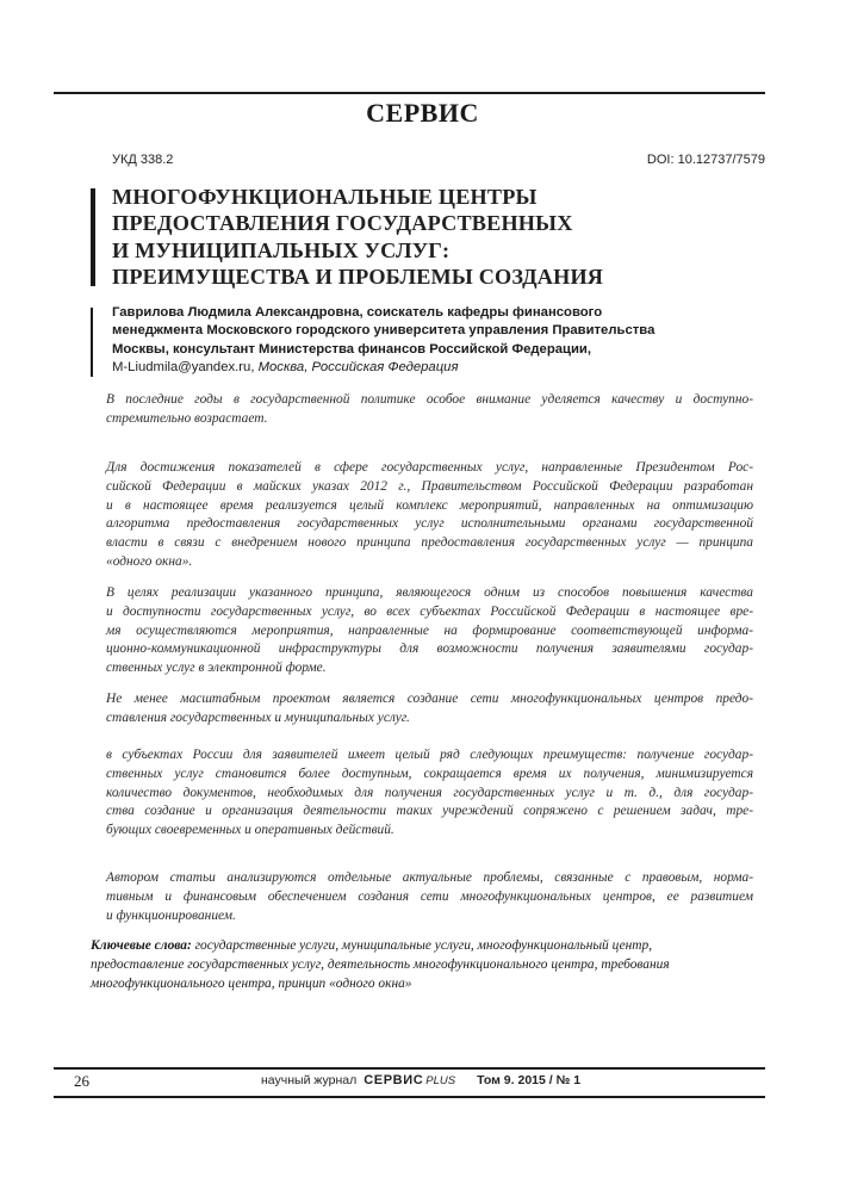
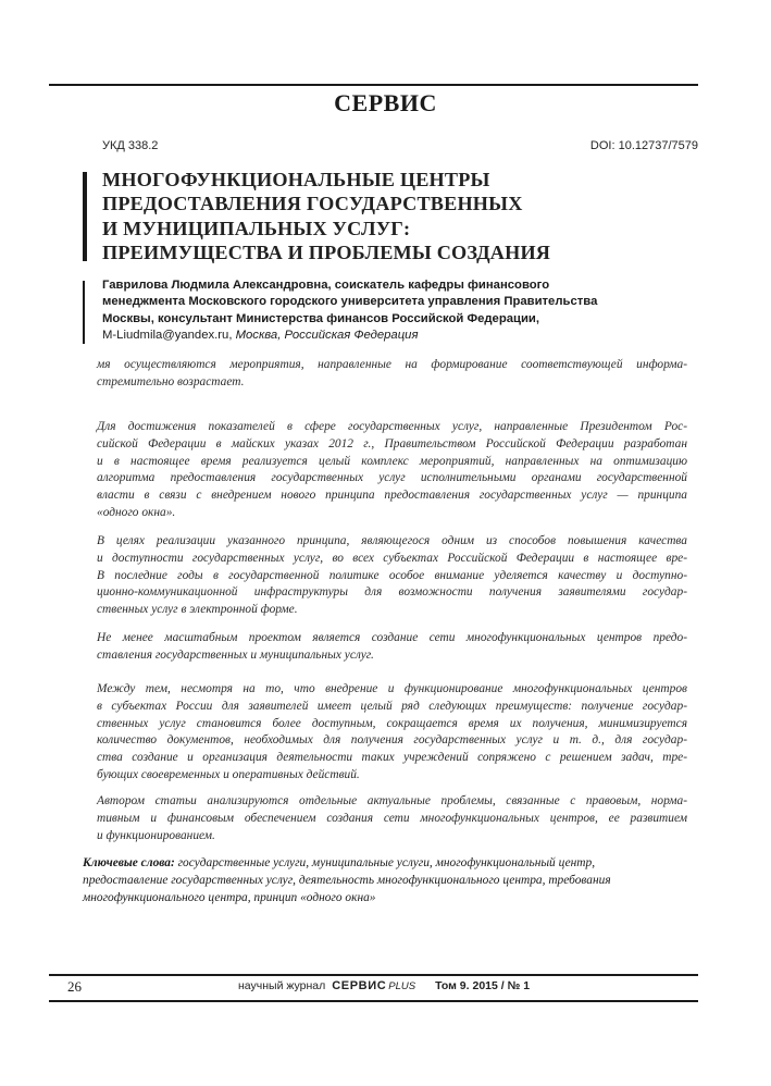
  СЕРВИС
  УКД 338.2
  DOI: 10.12737/7579
  МНОГОФУНКЦИОНАЛЬНЫЕ ЦЕНТРЫ
  ПРЕДОСТАВЛЕНИЯ ГОСУДАРСТВЕННЫХ
  И МУНИЦИПАЛЬНЫХ УСЛУГ:
  ПРЕИМУЩЕСТВА И ПРОБЛЕМЫ СОЗДАНИЯ
  Гаврилова Людмила Александровна, соискатель кафедры финансового
  менеджмента Московского городского университета управления Правительства
  Москвы, консультант Министерства финансов Российской Федерации,
  M-Liudmila@yandex.ru, Москва, Российская Федерация
- В последние годы в государственной политике особое внимание уделяется качеству и доступно-
+ мя осуществляются мероприятия, направленные на формирование соответствующей информа-
  стремительно возрастает.
  Для достижения показателей в сфере государственных услуг, направленные Президентом Рос-
  сийской Федерации в майских указах 2012 г., Правительством Российской Федерации разработан
  и в настоящее время реализуется целый комплекс мероприятий, направленных на оптимизацию
  алгоритма предоставления государственных услуг исполнительными органами государственной
  власти в связи с внедрением нового принципа предоставления государственных услуг — принципа
  «одного окна».
  В целях реализации указанного принципа, являющегося одним из способов повышения качества
  и доступности государственных услуг, во всех субъектах Российской Федерации в настоящее вре-
- мя осуществляются мероприятия, направленные на формирование соответствующей информа-
+ В последние годы в государственной политике особое внимание уделяется качеству и доступно-
  ционно-коммуникационной инфраструктуры для возможности получения заявителями государ-
  ственных услуг в электронной форме.
  Не менее масштабным проектом является создание сети многофункциональных центров предо-
  ставления государственных и муниципальных услуг.
+ Между тем, несмотря на то, что внедрение и функционирование многофункциональных центров
  в субъектах России для заявителей имеет целый ряд следующих преимуществ: получение государ-
  ственных услуг становится более доступным, сокращается время их получения, минимизируется
  количество документов, необходимых для получения государственных услуг и т. д., для государ-
  ства создание и организация деятельности таких учреждений сопряжено с решением задач, тре-
  бующих своевременных и оперативных действий.
  Автором статьи анализируются отдельные актуальные проблемы, связанные с правовым, норма-
  тивным и финансовым обеспечением создания сети многофункциональных центров, ее развитием
  и функционированием.
  Ключевые слова: государственные услуги, муниципальные услуги, многофункциональный центр,
  предоставление государственных услуг, деятельность многофункционального центра, требования
  многофункционального центра, принцип «одного окна»
  26
  научный журнал СЕРВИС PLUS Том 9. 2015 / № 1
